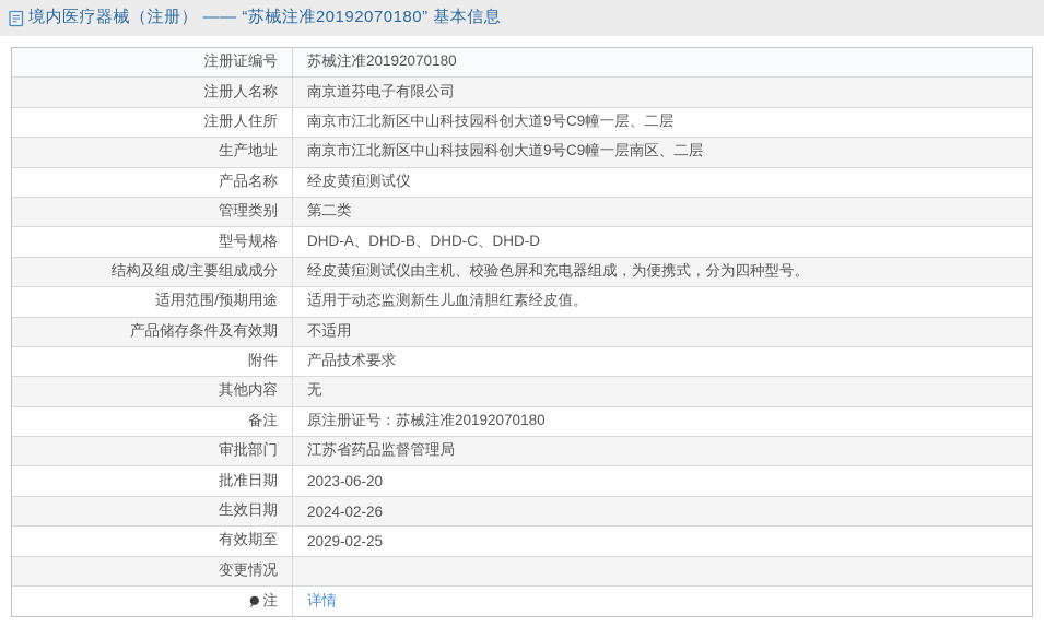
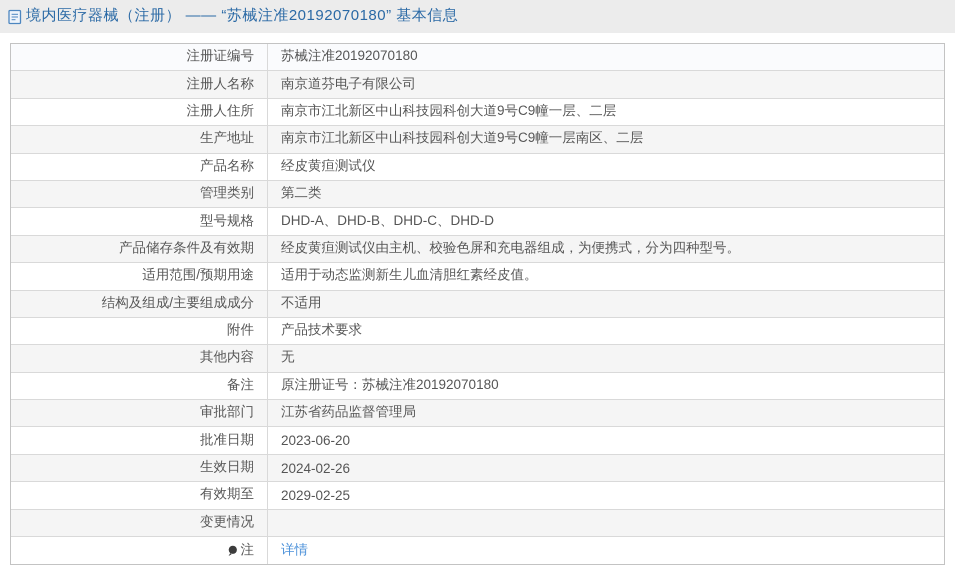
  境内医疗器械（注册） —— “苏械注准20192070180” 基本信息
  注册证编号
  苏械注准20192070180
  注册人名称
  南京道芬电子有限公司
  注册人住所
  南京市江北新区中山科技园科创大道9号C9幢一层、二层
  生产地址
  南京市江北新区中山科技园科创大道9号C9幢一层南区、二层
  产品名称
  经皮黄疸测试仪
  管理类别
  第二类
  型号规格
  DHD-A、DHD-B、DHD-C、DHD-D
- 结构及组成/主要组成成分
+ 产品储存条件及有效期
  经皮黄疸测试仪由主机、校验色屏和充电器组成，为便携式，分为四种型号。
  适用范围/预期用途
  适用于动态监测新生儿血清胆红素经皮值。
- 产品储存条件及有效期
+ 结构及组成/主要组成成分
  不适用
  附件
  产品技术要求
  其他内容
  无
  备注
  原注册证号：苏械注准20192070180
  审批部门
  江苏省药品监督管理局
  批准日期
  2023-06-20
  生效日期
  2024-02-26
  有效期至
  2029-02-25
  变更情况
  注
  详情
